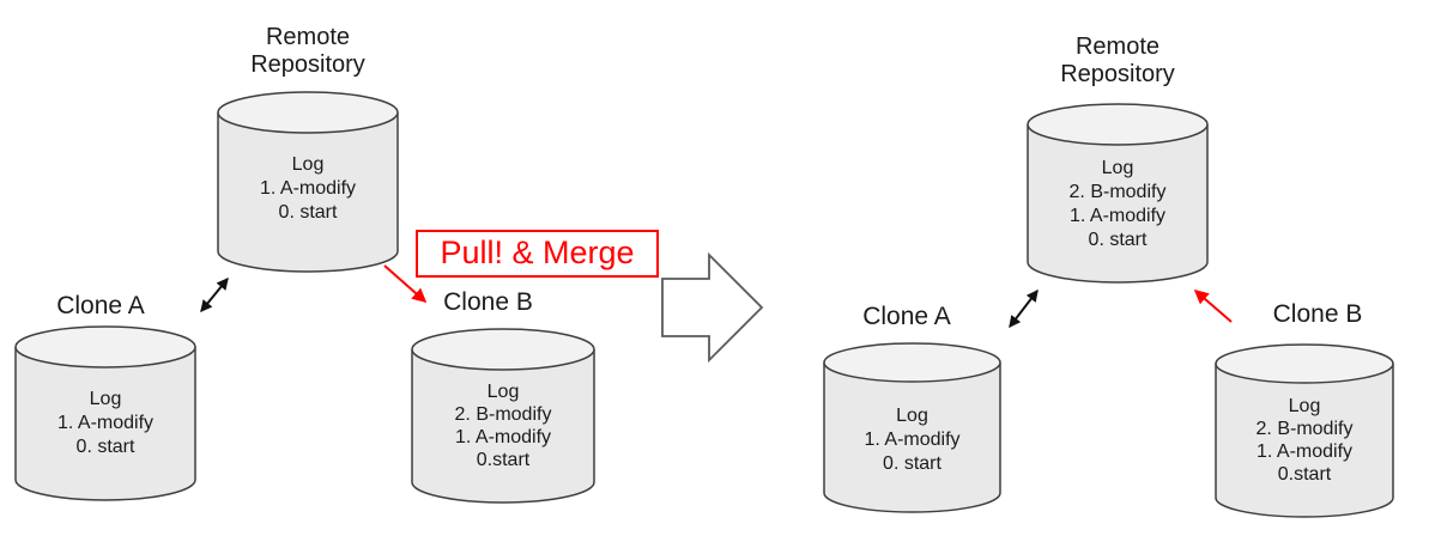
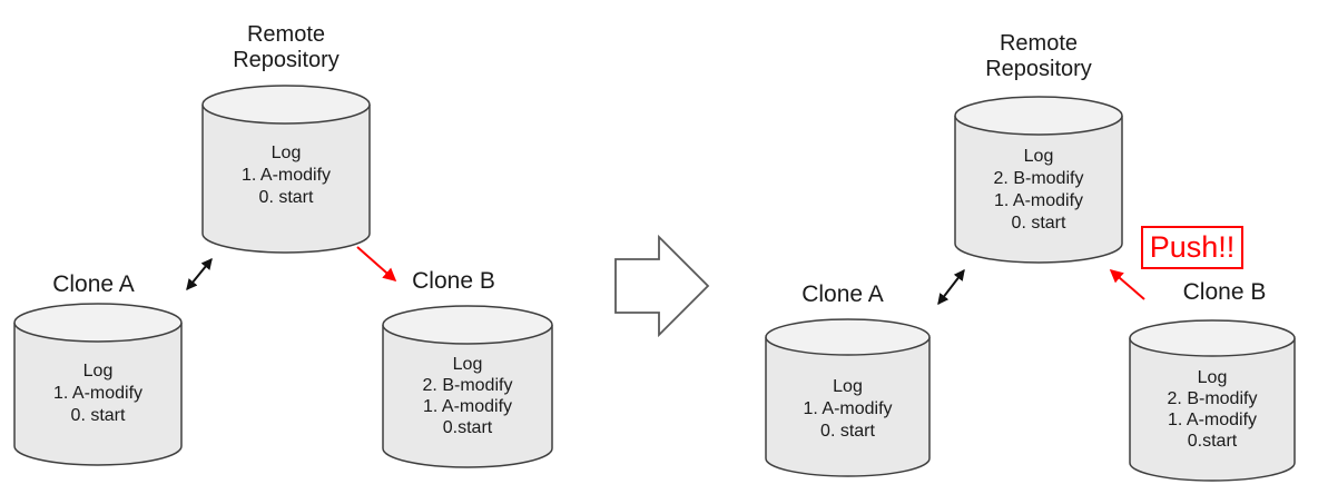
  Remote
  Repository
  Log
  1. A-modify
  0. start
  Clone A
  Log
  1. A-modify
  0. start
  Clone B
  Log
  2. B-modify
  1. A-modify
  0.start
- Pull! & Merge
  Remote
  Repository
  Log
  2. B-modify
  1. A-modify
  0. start
  Clone A
  Log
  1. A-modify
  0. start
  Clone B
  Log
  2. B-modify
  1. A-modify
  0.start
+ Push!!
